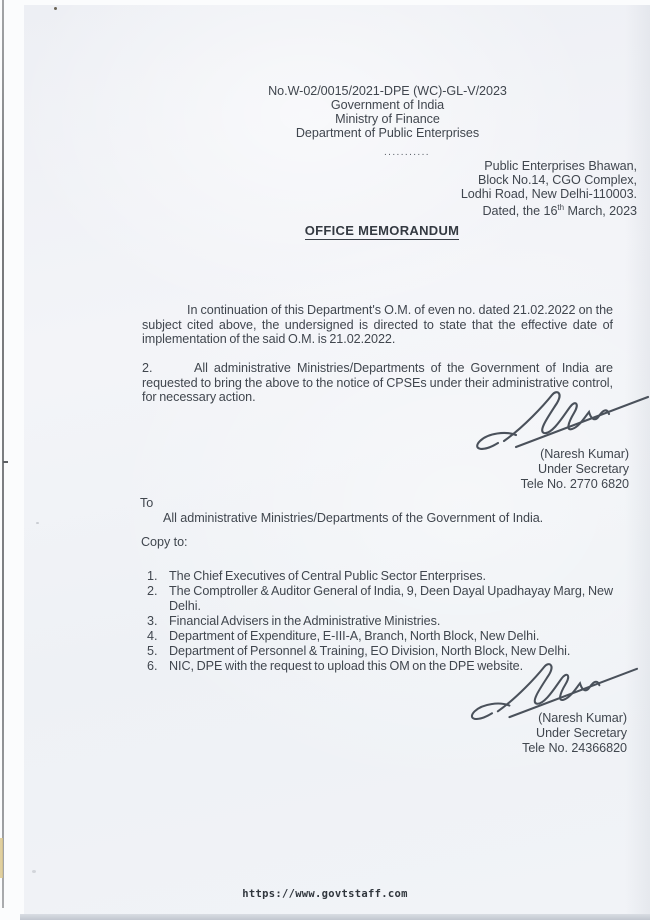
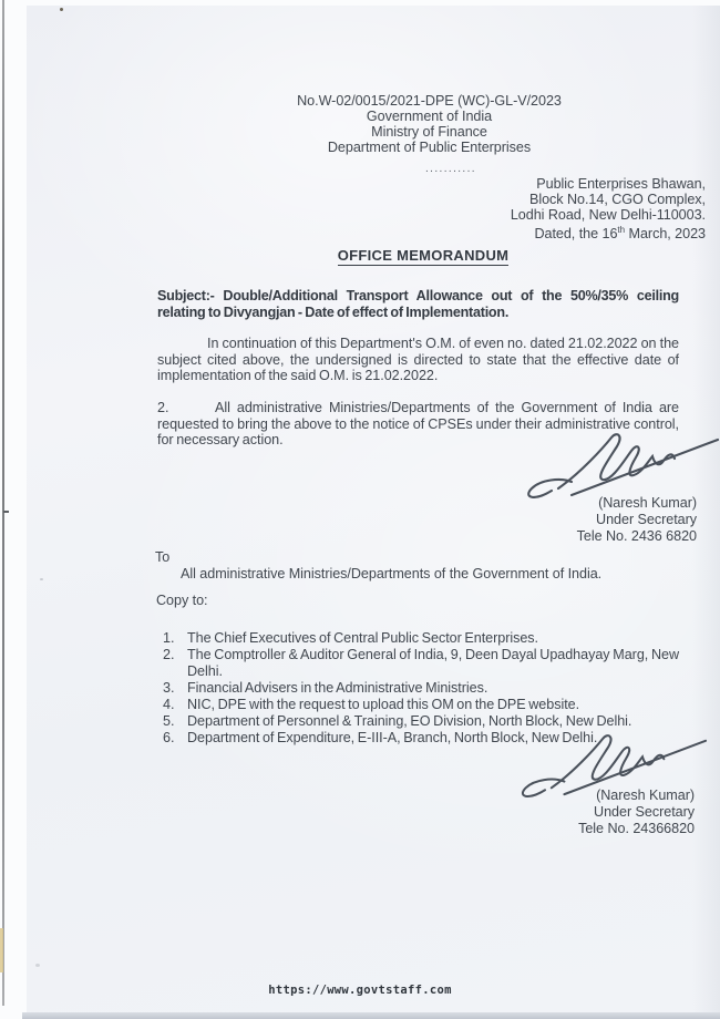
  No.W-02/0015/2021-DPE (WC)-GL-V/2023
  Government of India
  Ministry of Finance
  Department of Public Enterprises
  ...........
  Public Enterprises Bhawan,
  Block No.14, CGO Complex,
  Lodhi Road, New Delhi-110003.
  Dated, the 16th March, 2023
  OFFICE MEMORANDUM
+ Subject:- Double/Additional Transport Allowance out of the 50%/35% ceiling relating to Divyangjan - Date of effect of Implementation.
  In continuation of this Department's O.M. of even no. dated 21.02.2022 on the subject cited above, the undersigned is directed to state that the effective date of implementation of the said O.M. is 21.02.2022.
  2. All administrative Ministries/Departments of the Government of India are requested to bring the above to the notice of CPSEs under their administrative control, for necessary action.
  (Naresh Kumar)
  Under Secretary
- Tele No. 2770 6820
+ Tele No. 2436 6820
  To
  All administrative Ministries/Departments of the Government of India.
  Copy to:
  1.
  The Chief Executives of Central Public Sector Enterprises.
  2.
  The Comptroller & Auditor General of India, 9, Deen Dayal Upadhayay Marg, New Delhi.
  3.
  Financial Advisers in the Administrative Ministries.
  4.
- Department of Expenditure, E-III-A, Branch, North Block, New Delhi.
+ NIC, DPE with the request to upload this OM on the DPE website.
  5.
  Department of Personnel & Training, EO Division, North Block, New Delhi.
  6.
- NIC, DPE with the request to upload this OM on the DPE website.
+ Department of Expenditure, E-III-A, Branch, North Block, New Delhi.
  (Naresh Kumar)
  Under Secretary
  Tele No. 24366820
  https://www.govtstaff.com
